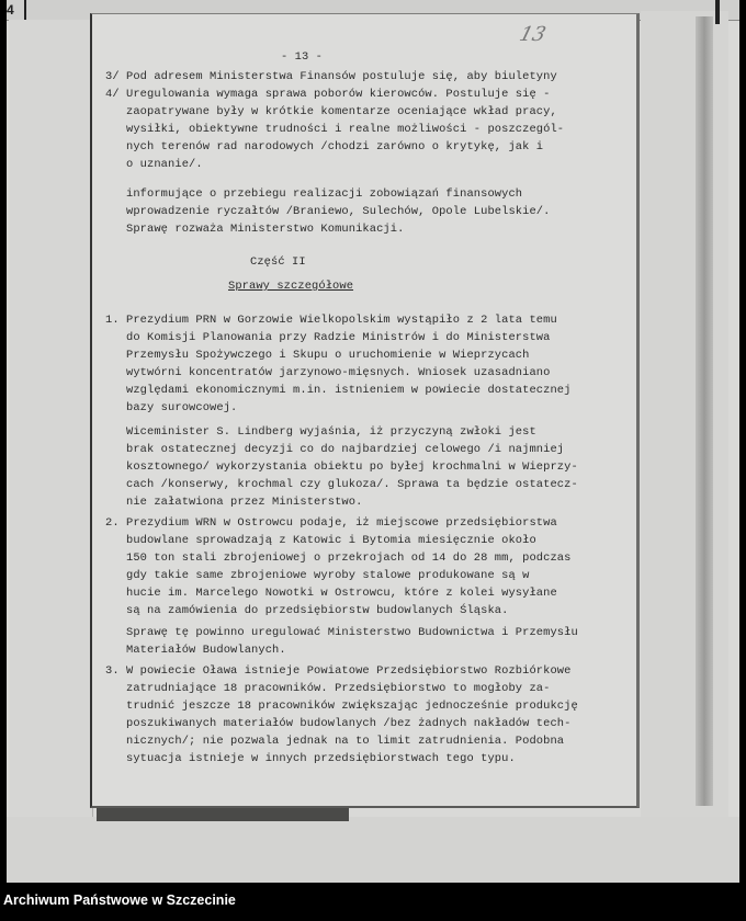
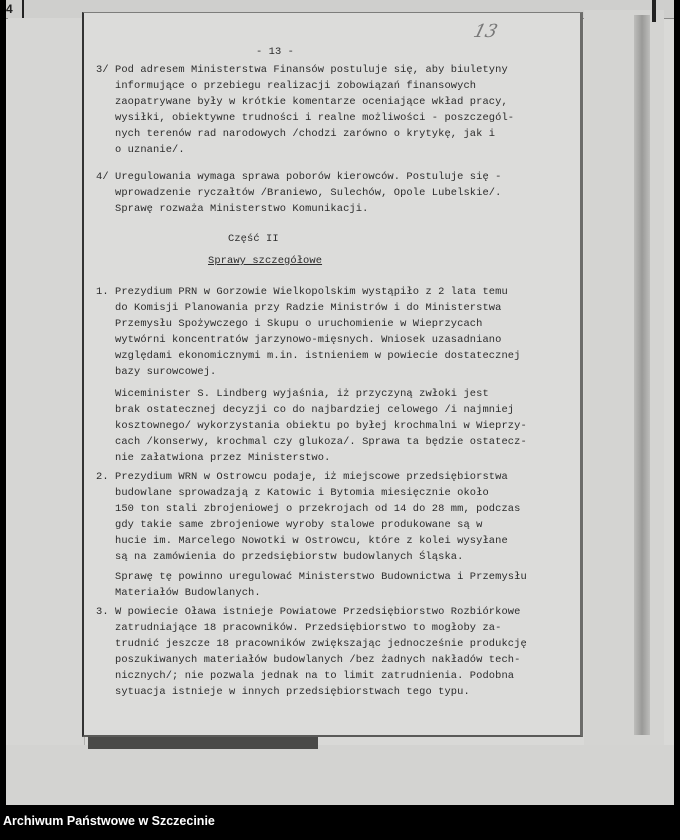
  4
  - 13 -
  3/ Pod adresem Ministerstwa Finansów postuluje się, aby biuletyny
- 4/ Uregulowania wymaga sprawa poborów kierowców. Postuluje się -
+ informujące o przebiegu realizacji zobowiązań finansowych
  zaopatrywane były w krótkie komentarze oceniające wkład pracy,
  wysiłki, obiektywne trudności i realne możliwości - poszczegól-
  nych terenów rad narodowych /chodzi zarówno o krytykę, jak i
  o uznanie/.
- informujące o przebiegu realizacji zobowiązań finansowych
+ 4/ Uregulowania wymaga sprawa poborów kierowców. Postuluje się -
  wprowadzenie ryczałtów /Braniewo, Sulechów, Opole Lubelskie/.
  Sprawę rozważa Ministerstwo Komunikacji.
  Część II
  Sprawy szczegółowe
  1. Prezydium PRN w Gorzowie Wielkopolskim wystąpiło z 2 lata temu
  do Komisji Planowania przy Radzie Ministrów i do Ministerstwa
  Przemysłu Spożywczego i Skupu o uruchomienie w Wieprzycach
  wytwórni koncentratów jarzynowo-mięsnych. Wniosek uzasadniano
  względami ekonomicznymi m.in. istnieniem w powiecie dostatecznej
  bazy surowcowej.
  Wiceminister S. Lindberg wyjaśnia, iż przyczyną zwłoki jest
  brak ostatecznej decyzji co do najbardziej celowego /i najmniej
  kosztownego/ wykorzystania obiektu po byłej krochmalni w Wieprzy-
  cach /konserwy, krochmal czy glukoza/. Sprawa ta będzie ostatecz-
  nie załatwiona przez Ministerstwo.
  2. Prezydium WRN w Ostrowcu podaje, iż miejscowe przedsiębiorstwa
  budowlane sprowadzają z Katowic i Bytomia miesięcznie około
  150 ton stali zbrojeniowej o przekrojach od 14 do 28 mm, podczas
  gdy takie same zbrojeniowe wyroby stalowe produkowane są w
  hucie im. Marcelego Nowotki w Ostrowcu, które z kolei wysyłane
  są na zamówienia do przedsiębiorstw budowlanych Śląska.
  Sprawę tę powinno uregulować Ministerstwo Budownictwa i Przemysłu
  Materiałów Budowlanych.
  3. W powiecie Oława istnieje Powiatowe Przedsiębiorstwo Rozbiórkowe
  zatrudniające 18 pracowników. Przedsiębiorstwo to mogłoby za-
  trudnić jeszcze 18 pracowników zwiększając jednocześnie produkcję
  poszukiwanych materiałów budowlanych /bez żadnych nakładów tech-
  nicznych/; nie pozwala jednak na to limit zatrudnienia. Podobna
  sytuacja istnieje w innych przedsiębiorstwach tego typu.
  Archiwum Państwowe w Szczecinie
